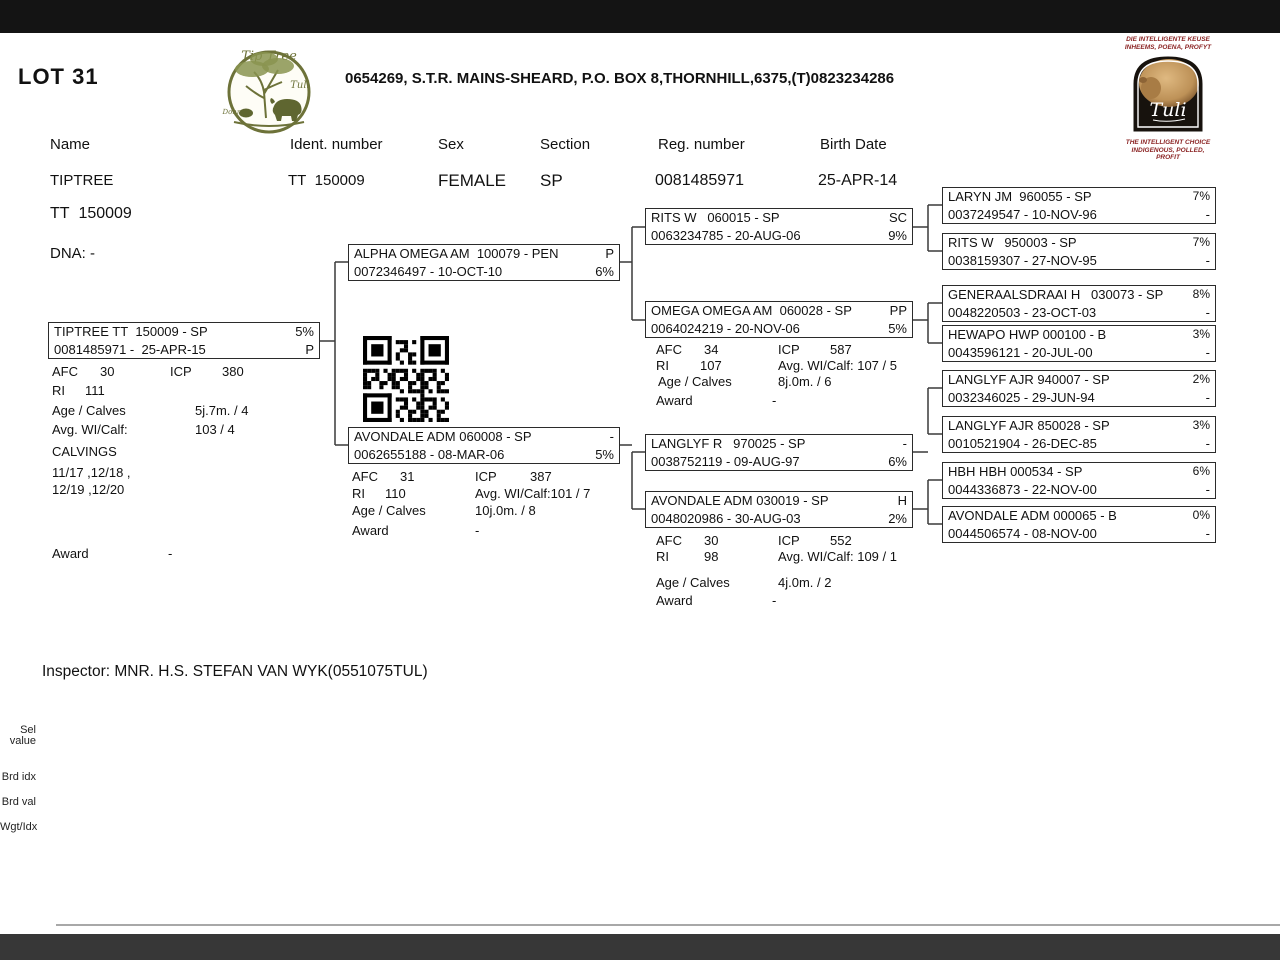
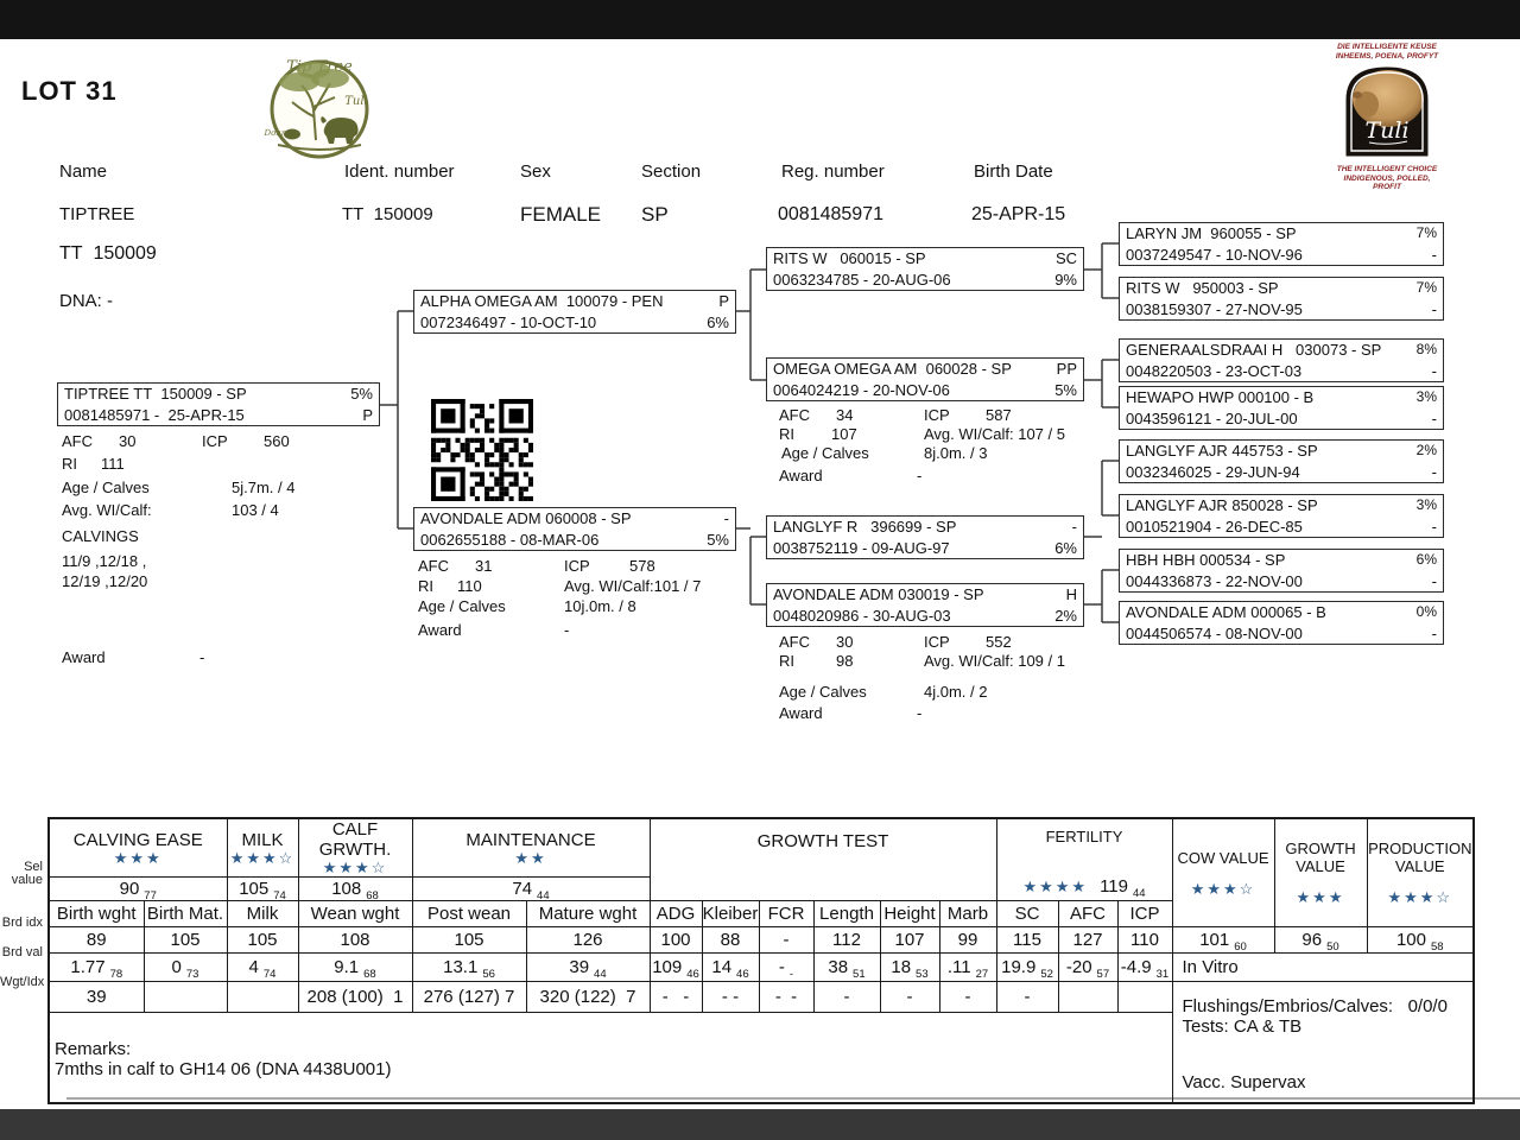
  LOT 31
- 0654269, S.T.R. MAINS-SHEARD, P.O. BOX 8,THORNHILL,6375,(T)0823234286
  Tip Tree
  Tuli
  Dohn
  Tuli
  Name
  Ident. number
  Sex
  Section
  Reg. number
  Birth Date
  TIPTREE
  TT 150009
  FEMALE
  SP
  0081485971
- 25-APR-14
+ 25-APR-15
  TT 150009
  DNA: -
  TIPTREE TT 150009 - SP
  5%
  0081485971 - 25-APR-15
  P
  ALPHA OMEGA AM 100079 - PEN
  P
  0072346497 - 10-OCT-10
  6%
  AVONDALE ADM 060008 - SP
  -
  0062655188 - 08-MAR-06
  5%
  RITS W 060015 - SP
  SC
  0063234785 - 20-AUG-06
  9%
  OMEGA OMEGA AM 060028 - SP
  PP
  0064024219 - 20-NOV-06
  5%
- LANGLYF R 970025 - SP
+ LANGLYF R 396699 - SP
  -
  0038752119 - 09-AUG-97
  6%
  AVONDALE ADM 030019 - SP
  H
  0048020986 - 30-AUG-03
  2%
  LARYN JM 960055 - SP
  7%
  0037249547 - 10-NOV-96
  -
  RITS W 950003 - SP
  7%
  0038159307 - 27-NOV-95
  -
  GENERAALSDRAAI H 030073 - SP
  8%
  0048220503 - 23-OCT-03
  -
  HEWAPO HWP 000100 - B
  3%
  0043596121 - 20-JUL-00
  -
- LANGLYF AJR 940007 - SP
+ LANGLYF AJR 445753 - SP
  2%
  0032346025 - 29-JUN-94
  -
  LANGLYF AJR 850028 - SP
  3%
  0010521904 - 26-DEC-85
  -
  HBH HBH 000534 - SP
  6%
  0044336873 - 22-NOV-00
  -
  AVONDALE ADM 000065 - B
  0%
  0044506574 - 08-NOV-00
  -
  AFC
  30
  ICP
- 380
+ 560
  RI
  111
  Age / Calves
  5j.7m. / 4
  Avg. WI/Calf:
  103 / 4
  CALVINGS
- 11/17 ,12/18 ,
+ 11/9 ,12/18 ,
  12/19 ,12/20
  Award
  -
  AFC
  31
  ICP
- 387
+ 578
  RI
  110
  Avg. WI/Calf:101 / 7
  Age / Calves
  10j.0m. / 8
  Award
  -
  AFC
  34
  ICP
  587
  RI
  107
  Avg. WI/Calf: 107 / 5
  Age / Calves
- 8j.0m. / 6
+ 8j.0m. / 3
  Award
  -
  AFC
  30
  ICP
  552
  RI
  98
  Avg. WI/Calf: 109 / 1
  Age / Calves
  4j.0m. / 2
  Award
  -
- Inspector: MNR. H.S. STEFAN VAN WYK(0551075TUL)
  Sel
  value
  Brd idx
  Brd val
  Wgt/Idx
+ CALVING EASE ★★★	MILK ★★★☆	CALF GRWTH. ★★★☆	MAINTENANCE ★★	GROWTH TEST	FERTILITY ★★★★ 119 44	COW VALUE ★★★☆	GROWTH VALUE ★★★	PRODUCTION VALUE ★★★☆
+ 90 77	105 74	108 68	74 44
+ Birth wght	Birth Mat.	Milk	Wean wght	Post wean	Mature wght	ADG	Kleiber	FCR	Length	Height	Marb	SC	AFC	ICP
+ 89	105	105	108	105	126	100	88	-	112	107	99	115	127	110	101 60	96 50	100 58
+ 1.77 78	0 73	4 74	9.1 68	13.1 56	39 44	109 46	14 46	- -	38 51	18 53	.11 27	19.9 52	-20 57	-4.9 31	In Vitro
+ 39			208 (100) 1	276 (127) 7	320 (122) 7	- -	- -	- -	-	-	-	-			Flushings/Embrios/Calves: 0/0/0 Tests: CA & TB Vacc. Supervax
+ Remarks: 7mths in calf to GH14 06 (DNA 4438U001)
